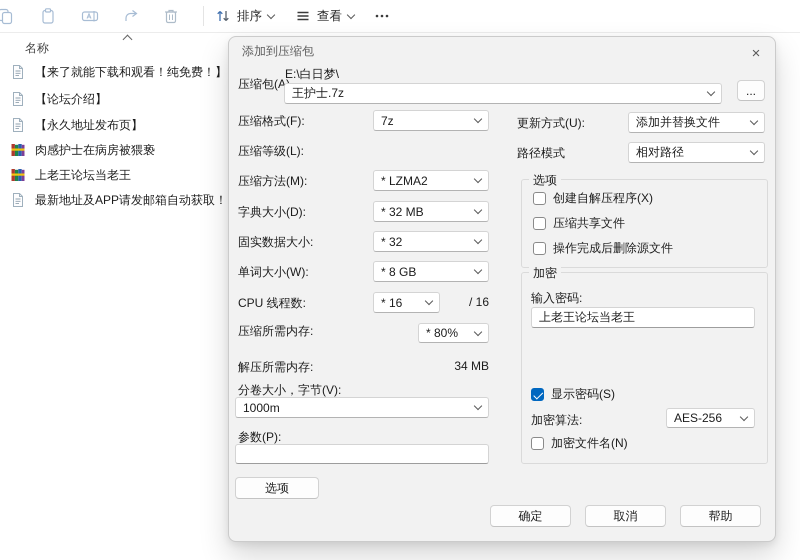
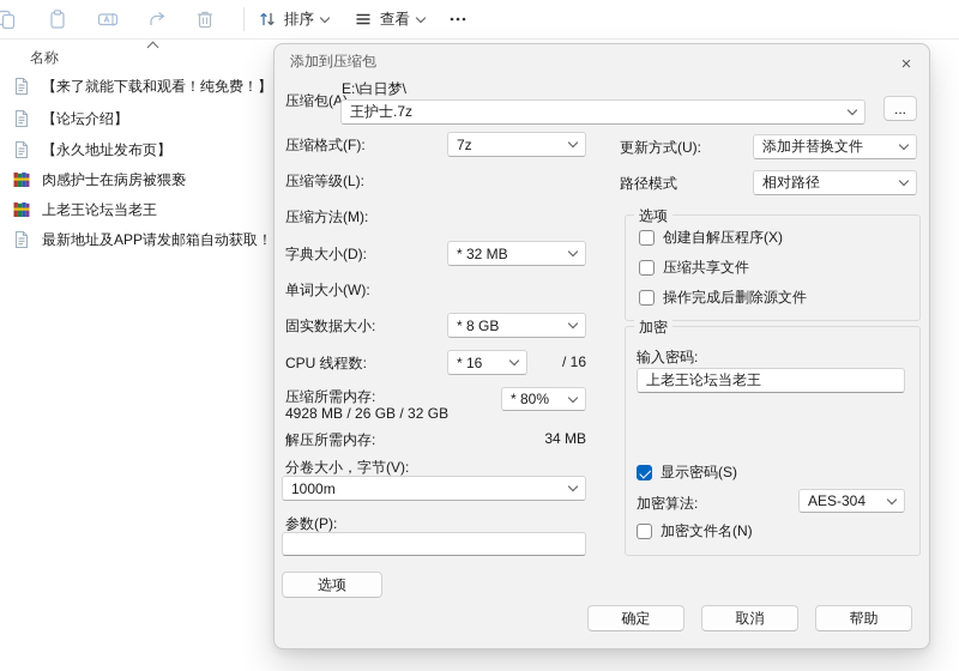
  排序
  查看
  名称
  【来了就能下载和观看！纯免费！】
  【论坛介绍】
  【永久地址发布页】
  肉感护士在病房被猥亵
  上老王论坛当老王
  最新地址及APP请发邮箱自动获取！
  添加到压缩包
  ×
  压缩包(A
  E:\白日梦\
  王护士.7z
  ...
  压缩格式(F):
  7z
  压缩等级(L):
  压缩方法(M):
- * LZMA2
  字典大小(D):
  * 32 MB
- 固实数据大小:
+ 单词大小(W):
- * 32
- 单词大小(W):
+ 固实数据大小:
  * 8 GB
  CPU 线程数:
  * 16
  / 16
  压缩所需内存:
+ 4928 MB / 26 GB / 32 GB
  * 80%
  解压所需内存:
  34 MB
  分卷大小，字节(V):
  1000m
  参数(P):
  选项
  更新方式(U):
  添加并替换文件
  路径模式
  相对路径
  选项
  创建自解压程序(X)
  压缩共享文件
  操作完成后删除源文件
  加密
  输入密码:
  上老王论坛当老王
  显示密码(S)
  加密算法:
- AES-256
+ AES-304
  加密文件名(N)
  确定
  取消
  帮助
